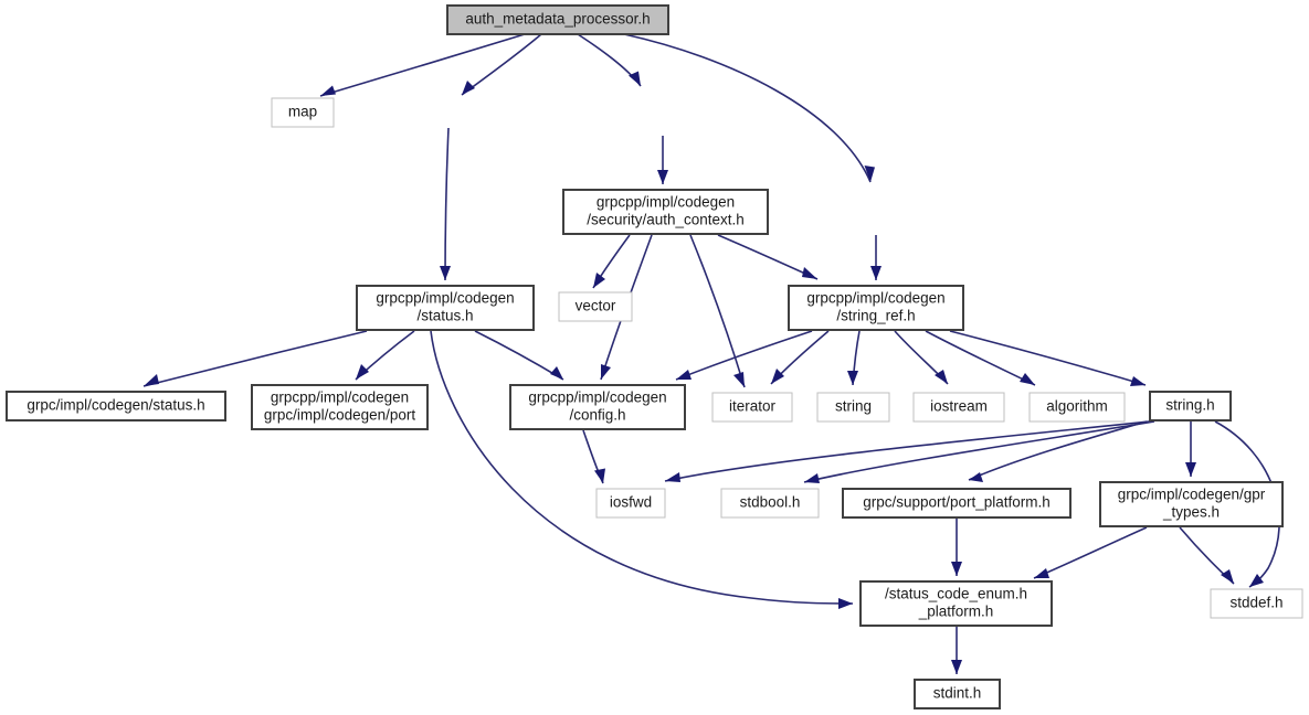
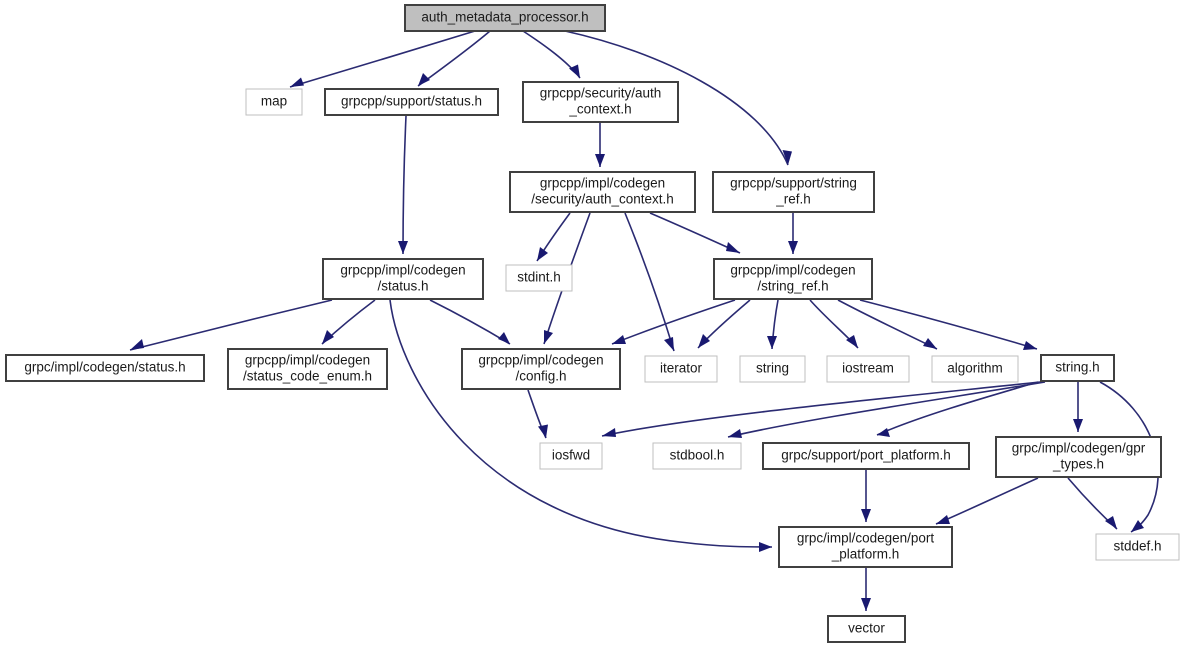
  auth_metadata_processor.h
  map
+ grpcpp/support/status.h
+ grpcpp/security/auth
+ _context.h
  grpcpp/impl/codegen
  /security/auth_context.h
+ grpcpp/support/string
+ _ref.h
  grpcpp/impl/codegen
  /status.h
- vector
+ stdint.h
  grpcpp/impl/codegen
  /string_ref.h
  grpc/impl/codegen/status.h
  grpcpp/impl/codegen
- grpc/impl/codegen/port
+ /status_code_enum.h
  grpcpp/impl/codegen
  /config.h
  iterator
  string
  iostream
  algorithm
  string.h
  iosfwd
  stdbool.h
  grpc/support/port_platform.h
  grpc/impl/codegen/gpr
  _types.h
- /status_code_enum.h
+ grpc/impl/codegen/port
  _platform.h
  stddef.h
- stdint.h
+ vector
